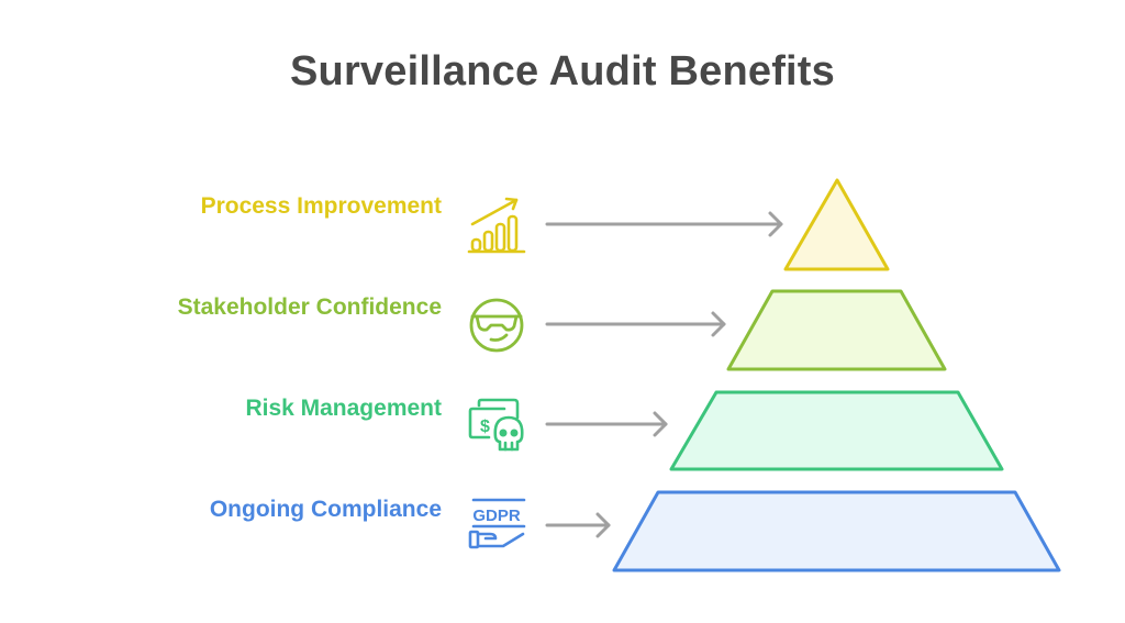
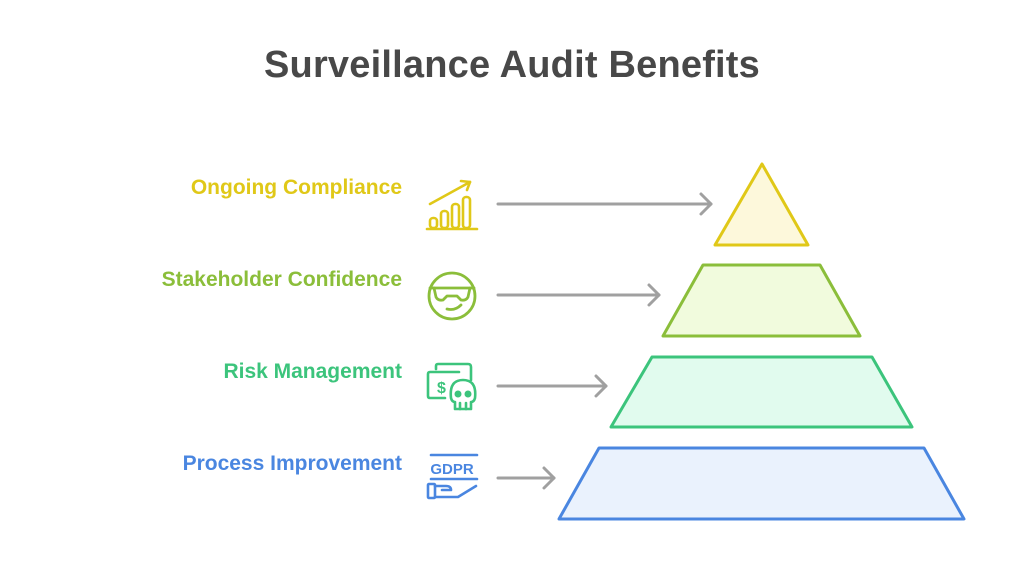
  Surveillance Audit Benefits
- Process Improvement
+ Ongoing Compliance
  Stakeholder Confidence
  Risk Management
- Ongoing Compliance
+ Process Improvement
  $
  GDPR
